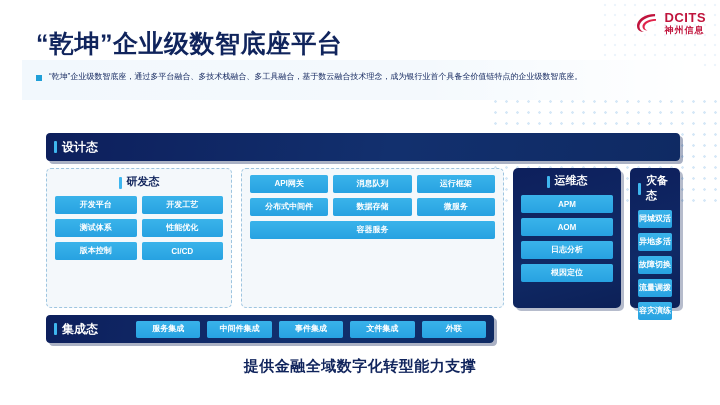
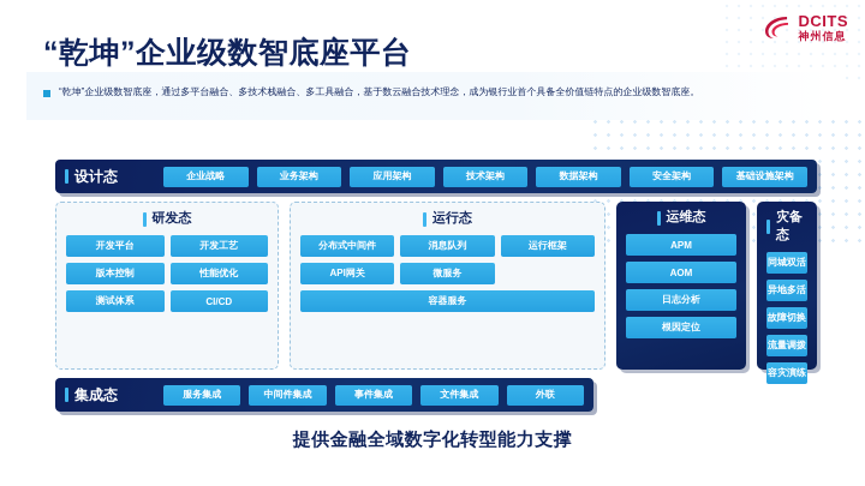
  DCITS
  神州信息
  “乾坤”企业级数智底座平台
  “乾坤”企业级数智底座，通过多平台融合、多技术栈融合、多工具融合，基于数云融合技术理念，成为银行业首个具备全价值链特点的企业级数智底座。
  设计态
+ 企业战略
+ 业务架构
+ 应用架构
+ 技术架构
+ 数据架构
+ 安全架构
+ 基础设施架构
  研发态
  开发平台
  开发工艺
- 测试体系
+ 版本控制
  性能优化
- 版本控制
+ 测试体系
  CI/CD
+ 运行态
- API网关
+ 分布式中间件
  消息队列
  运行框架
- 分布式中间件
+ API网关
- 数据存储
  微服务
  容器服务
  运维态
  APM
  AOM
  日志分析
  根因定位
  灾备态
  同城双活
  异地多活
  故障切换
  流量调拨
  容灾演练
  集成态
  服务集成
  中间件集成
  事件集成
  文件集成
  外联
  提供金融全域数字化转型能力支撑
